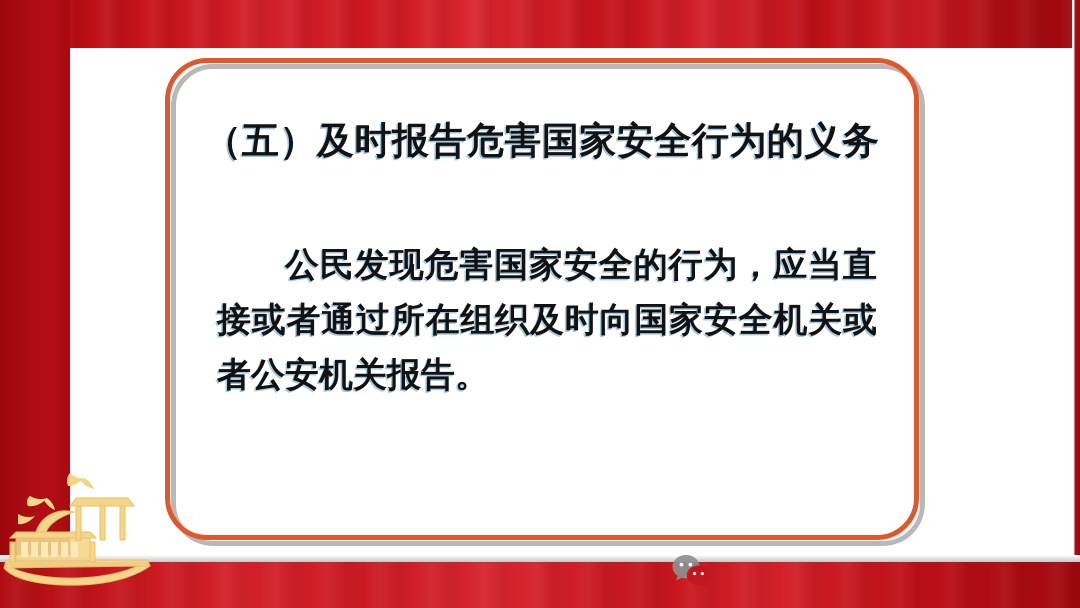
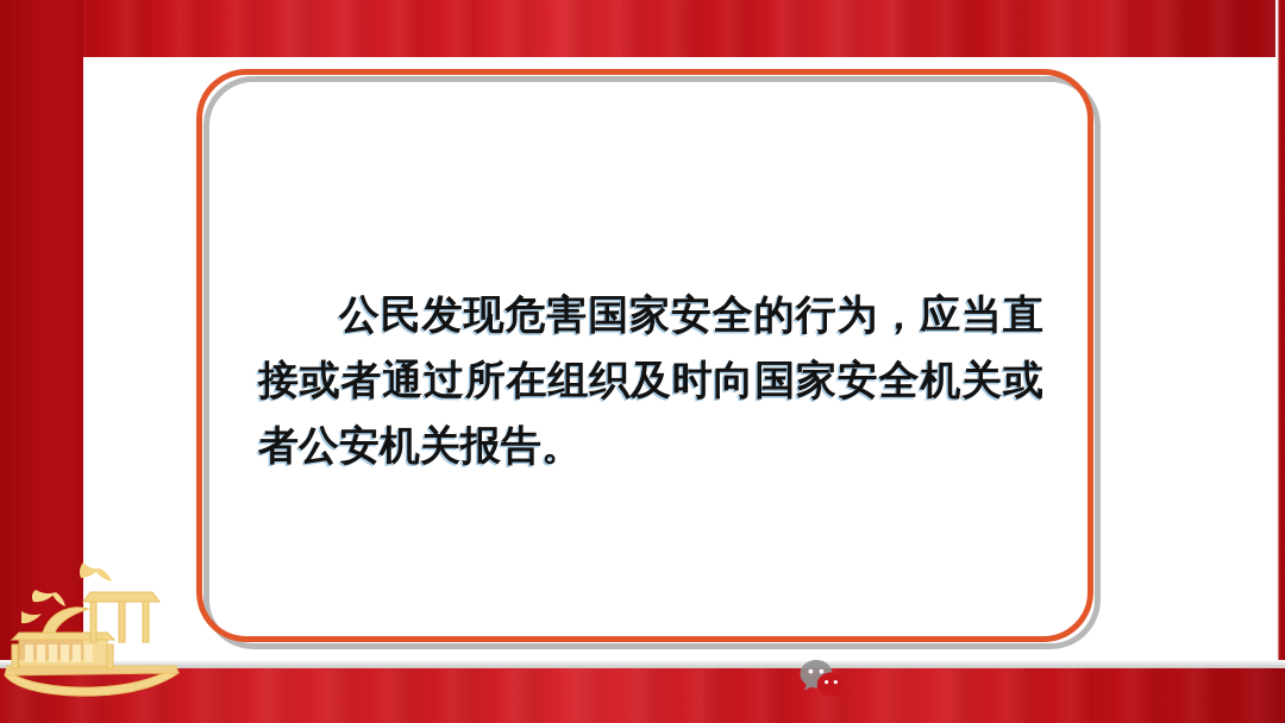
- （五）及时报告危害国家安全行为的义务
  公民发现危害国家安全的行为，应当直接或者通过所在组织及时向国家安全机关或者公安机关报告。
